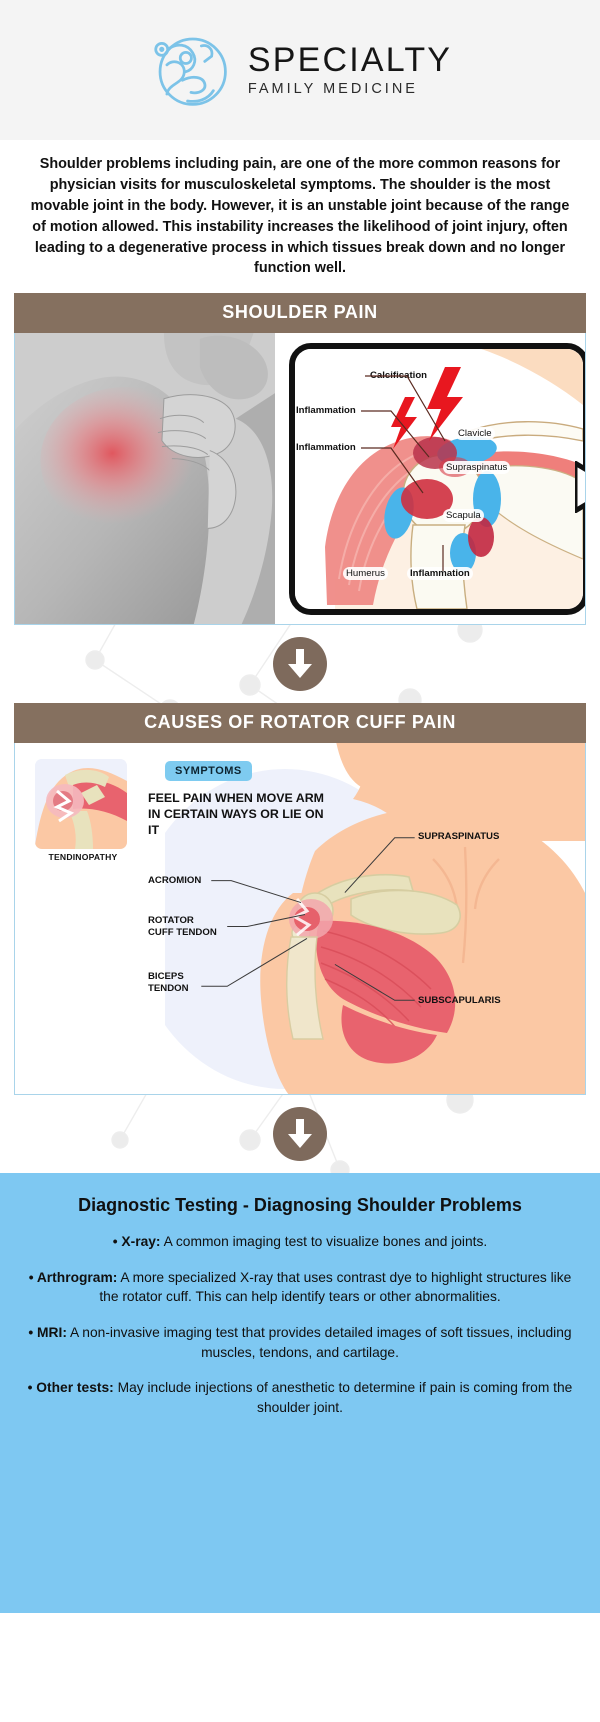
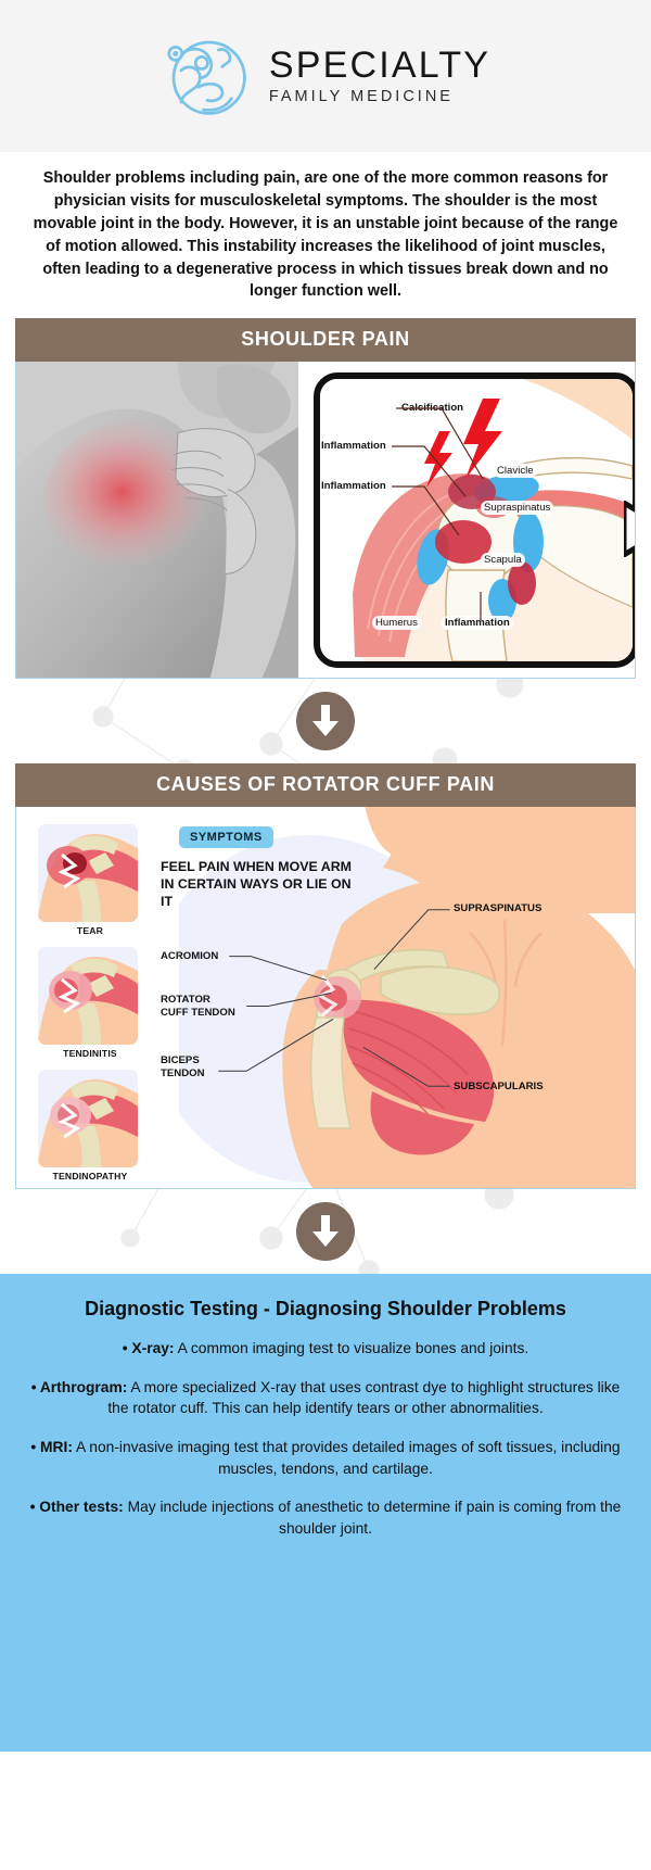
  SPECIALTY
  FAMILY MEDICINE
- Shoulder problems including pain, are one of the more common reasons for physician visits for musculoskeletal symptoms. The shoulder is the most movable joint in the body. However, it is an unstable joint because of the range of motion allowed. This instability increases the likelihood of joint injury, often leading to a degenerative process in which tissues break down and no longer function well.
+ Shoulder problems including pain, are one of the more common reasons for physician visits for musculoskeletal symptoms. The shoulder is the most movable joint in the body. However, it is an unstable joint because of the range of motion allowed. This instability increases the likelihood of joint muscles, often leading to a degenerative process in which tissues break down and no longer function well.
  SHOULDER PAIN
  Inflammation
  Inflammation
  Clavicle
  Supraspinatus
  Scapula
  Humerus
  Inflammation
  CAUSES OF ROTATOR CUFF PAIN
+ TEAR
+ TENDINITIS
  TENDINOPATHY
  SYMPTOMS
  FEEL PAIN WHEN MOVE ARM IN CERTAIN WAYS OR LIE ON IT
  ACROMION
  ROTATOR
  CUFF TENDON
  BICEPS
  TENDON
  SUPRASPINATUS
  SUBSCAPULARIS
  Diagnostic Testing - Diagnosing Shoulder Problems
  • X-ray: A common imaging test to visualize bones and joints.
  • Arthrogram: A more specialized X-ray that uses contrast dye to highlight structures like the rotator cuff. This can help identify tears or other abnormalities.
  • MRI: A non-invasive imaging test that provides detailed images of soft tissues, including muscles, tendons, and cartilage.
  • Other tests: May include injections of anesthetic to determine if pain is coming from the shoulder joint.
